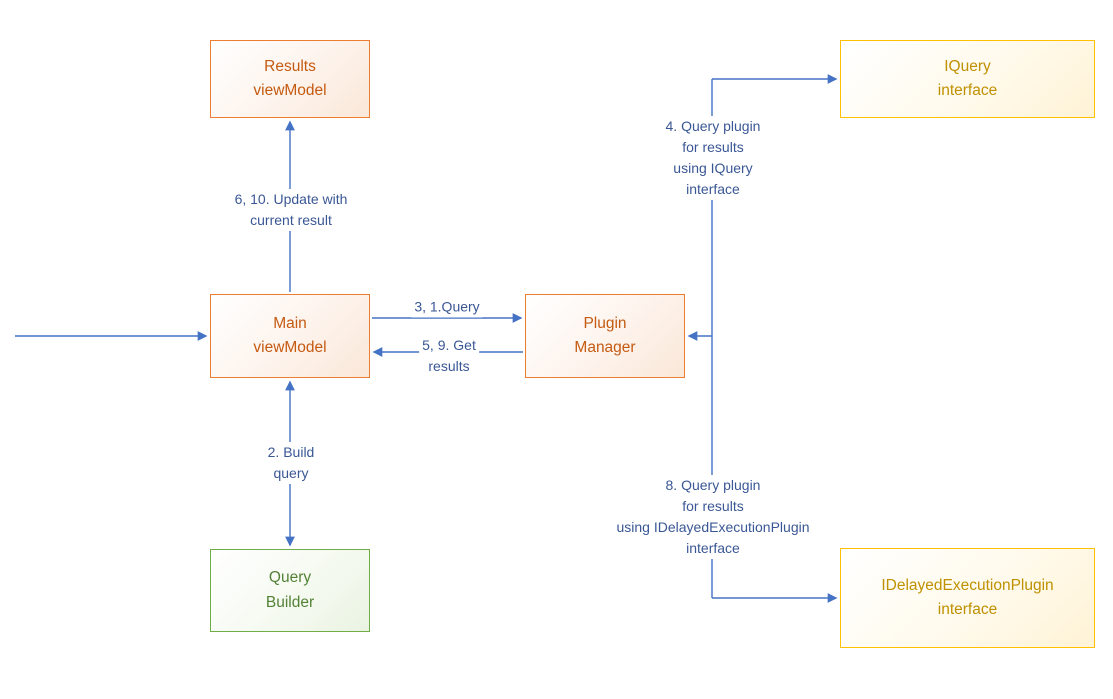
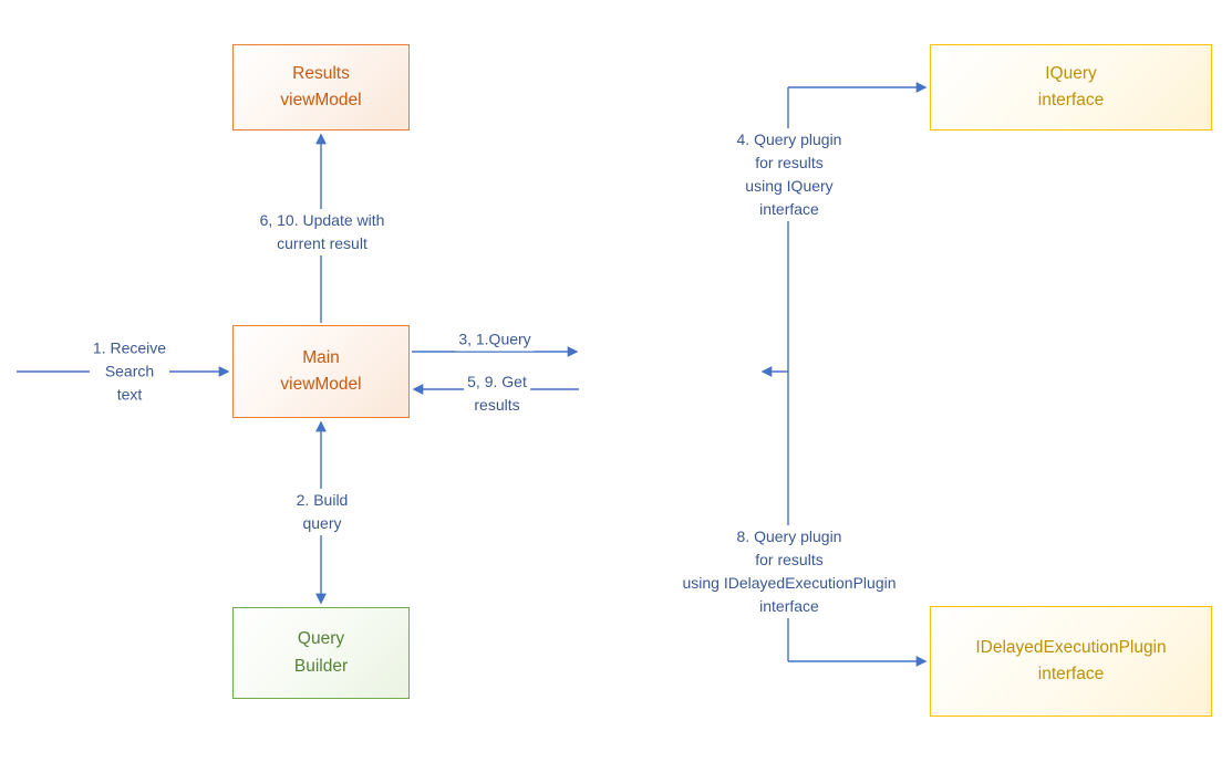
  Results
  viewModel
  IQuery
  interface
  Main
  viewModel
- Plugin
- Manager
  Query
  Builder
  IDelayedExecutionPlugin
  interface
+ 1. Receive
+ Search
+ text
  6, 10. Update with
  current result
  3, 1.Query
  5, 9. Get
  results
  2. Build
  query
  4. Query plugin
  for results
  using IQuery
  interface
  8. Query plugin
  for results
  using IDelayedExecutionPlugin
  interface
